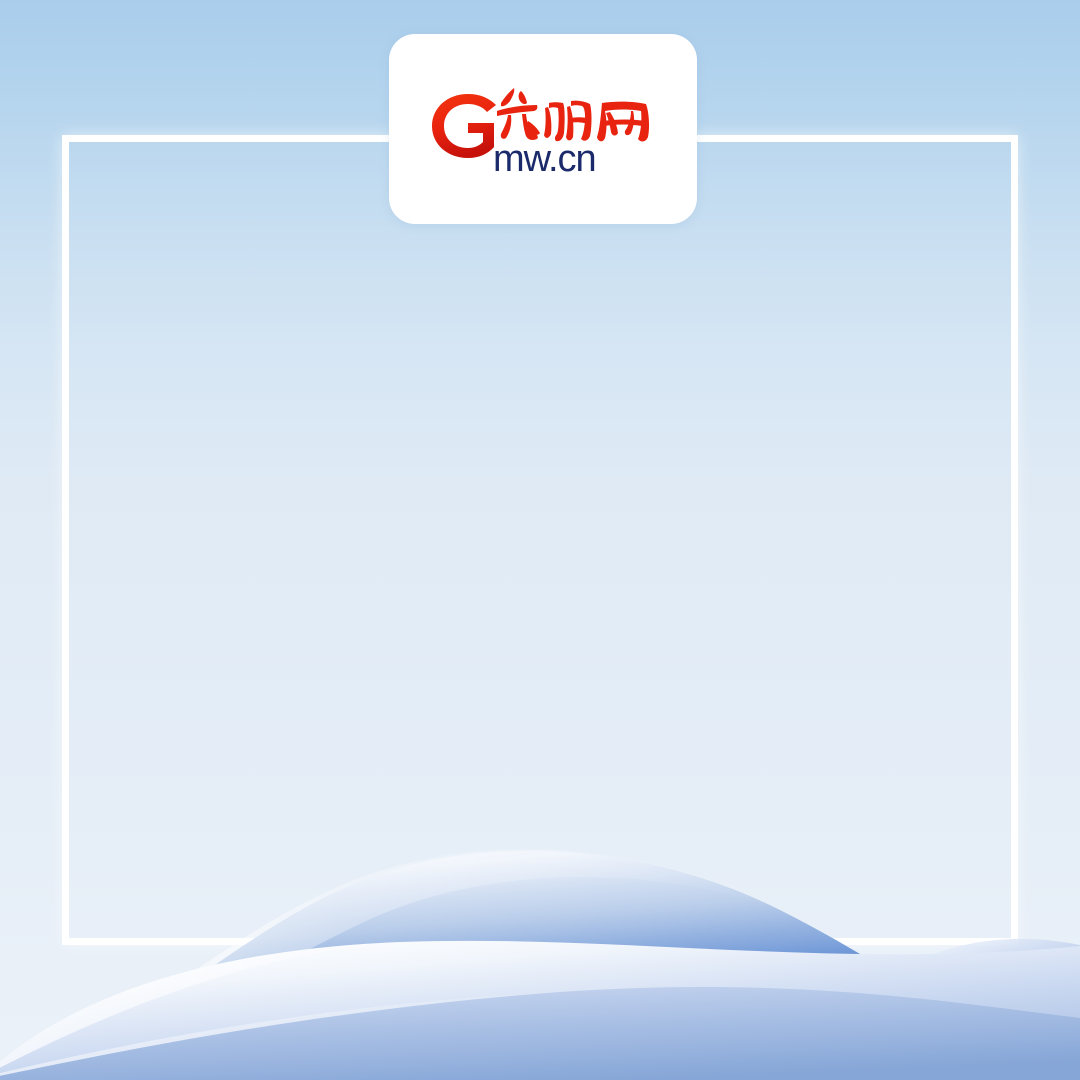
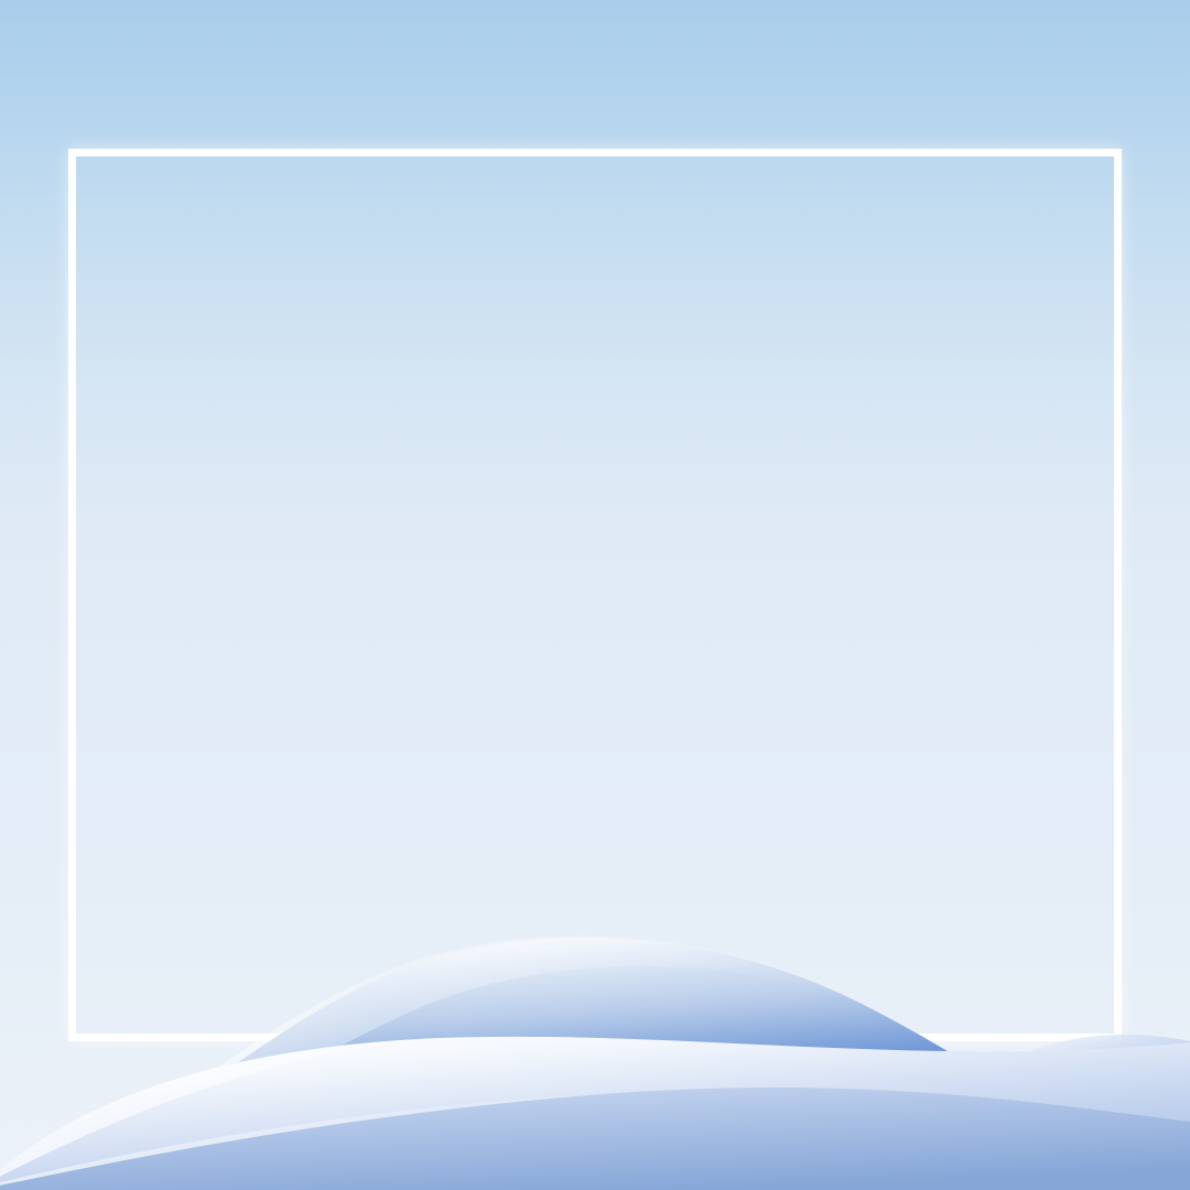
- mw.cn
